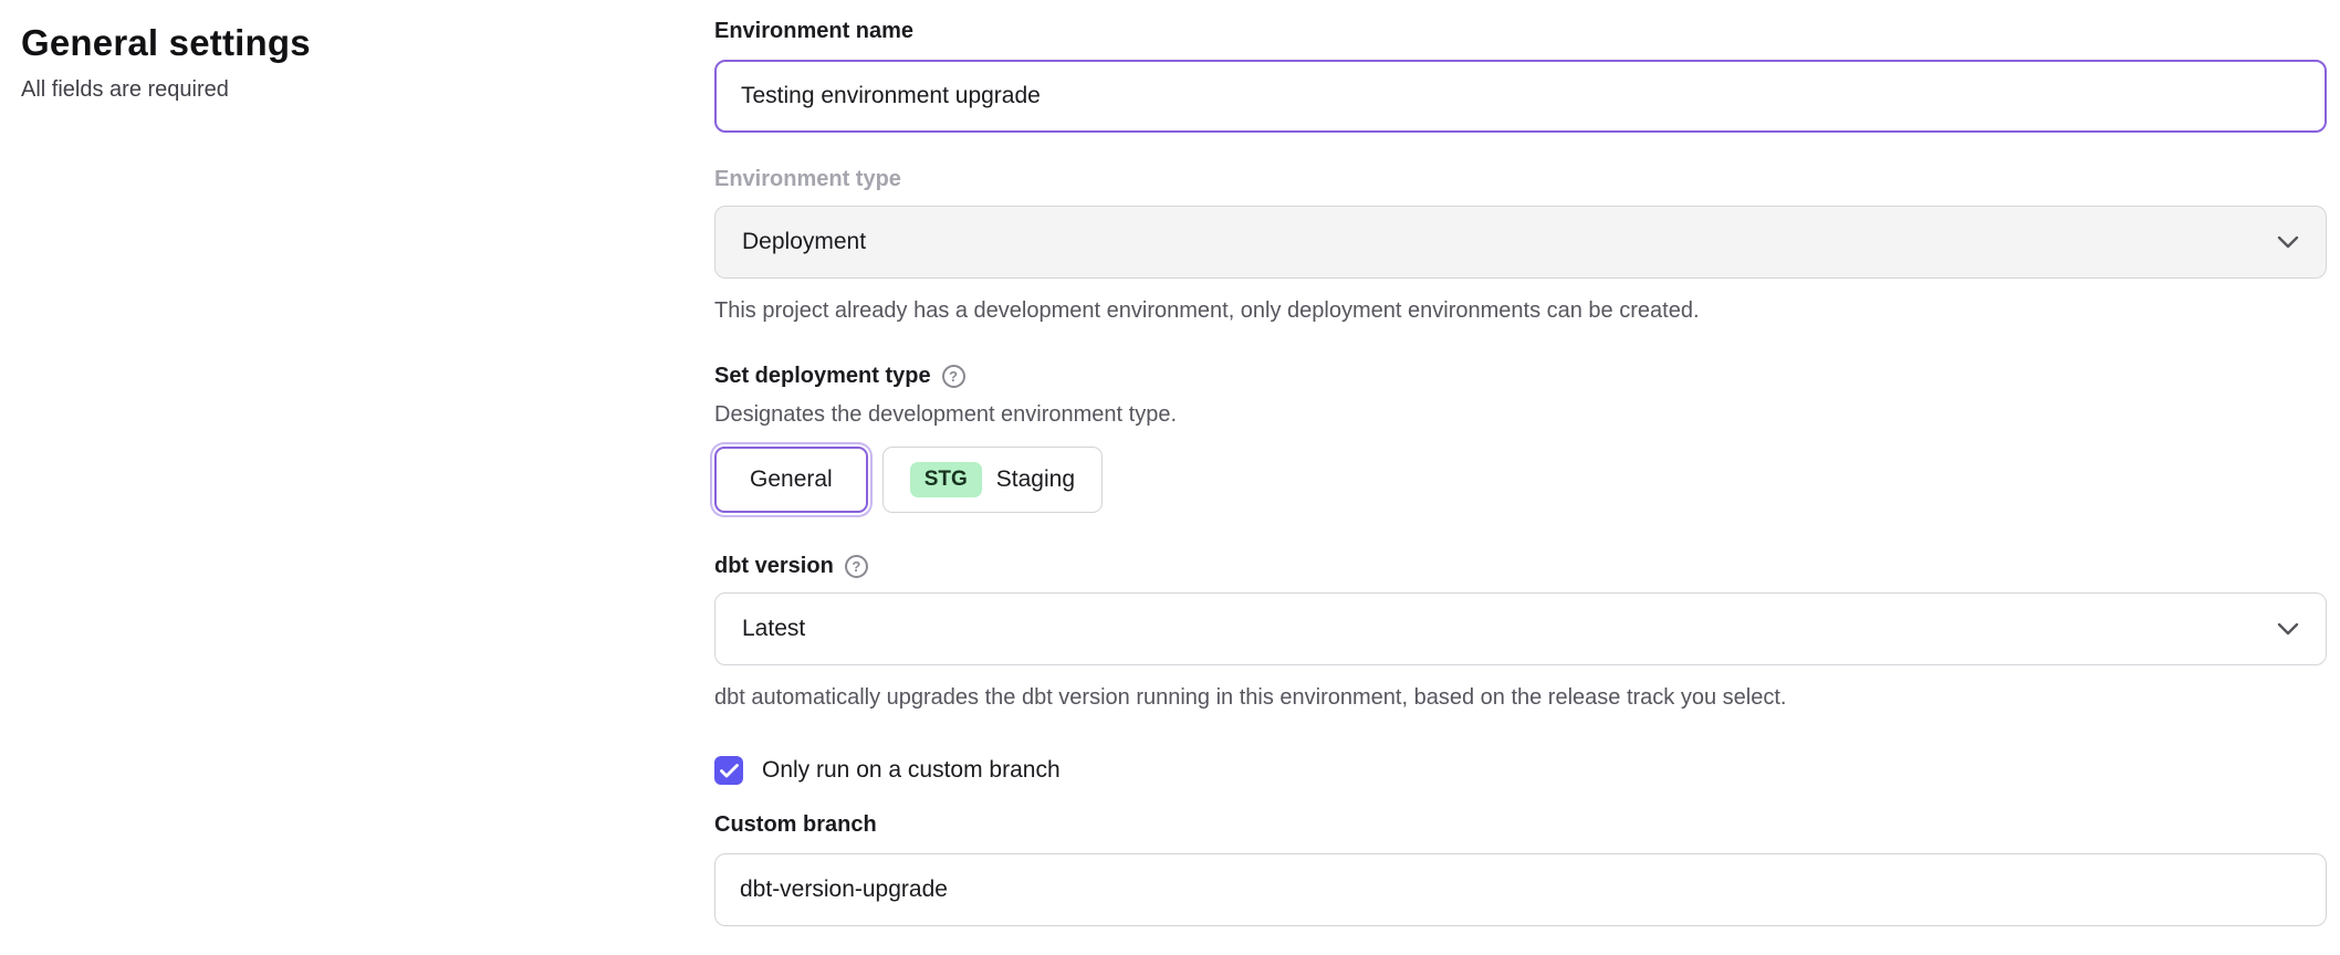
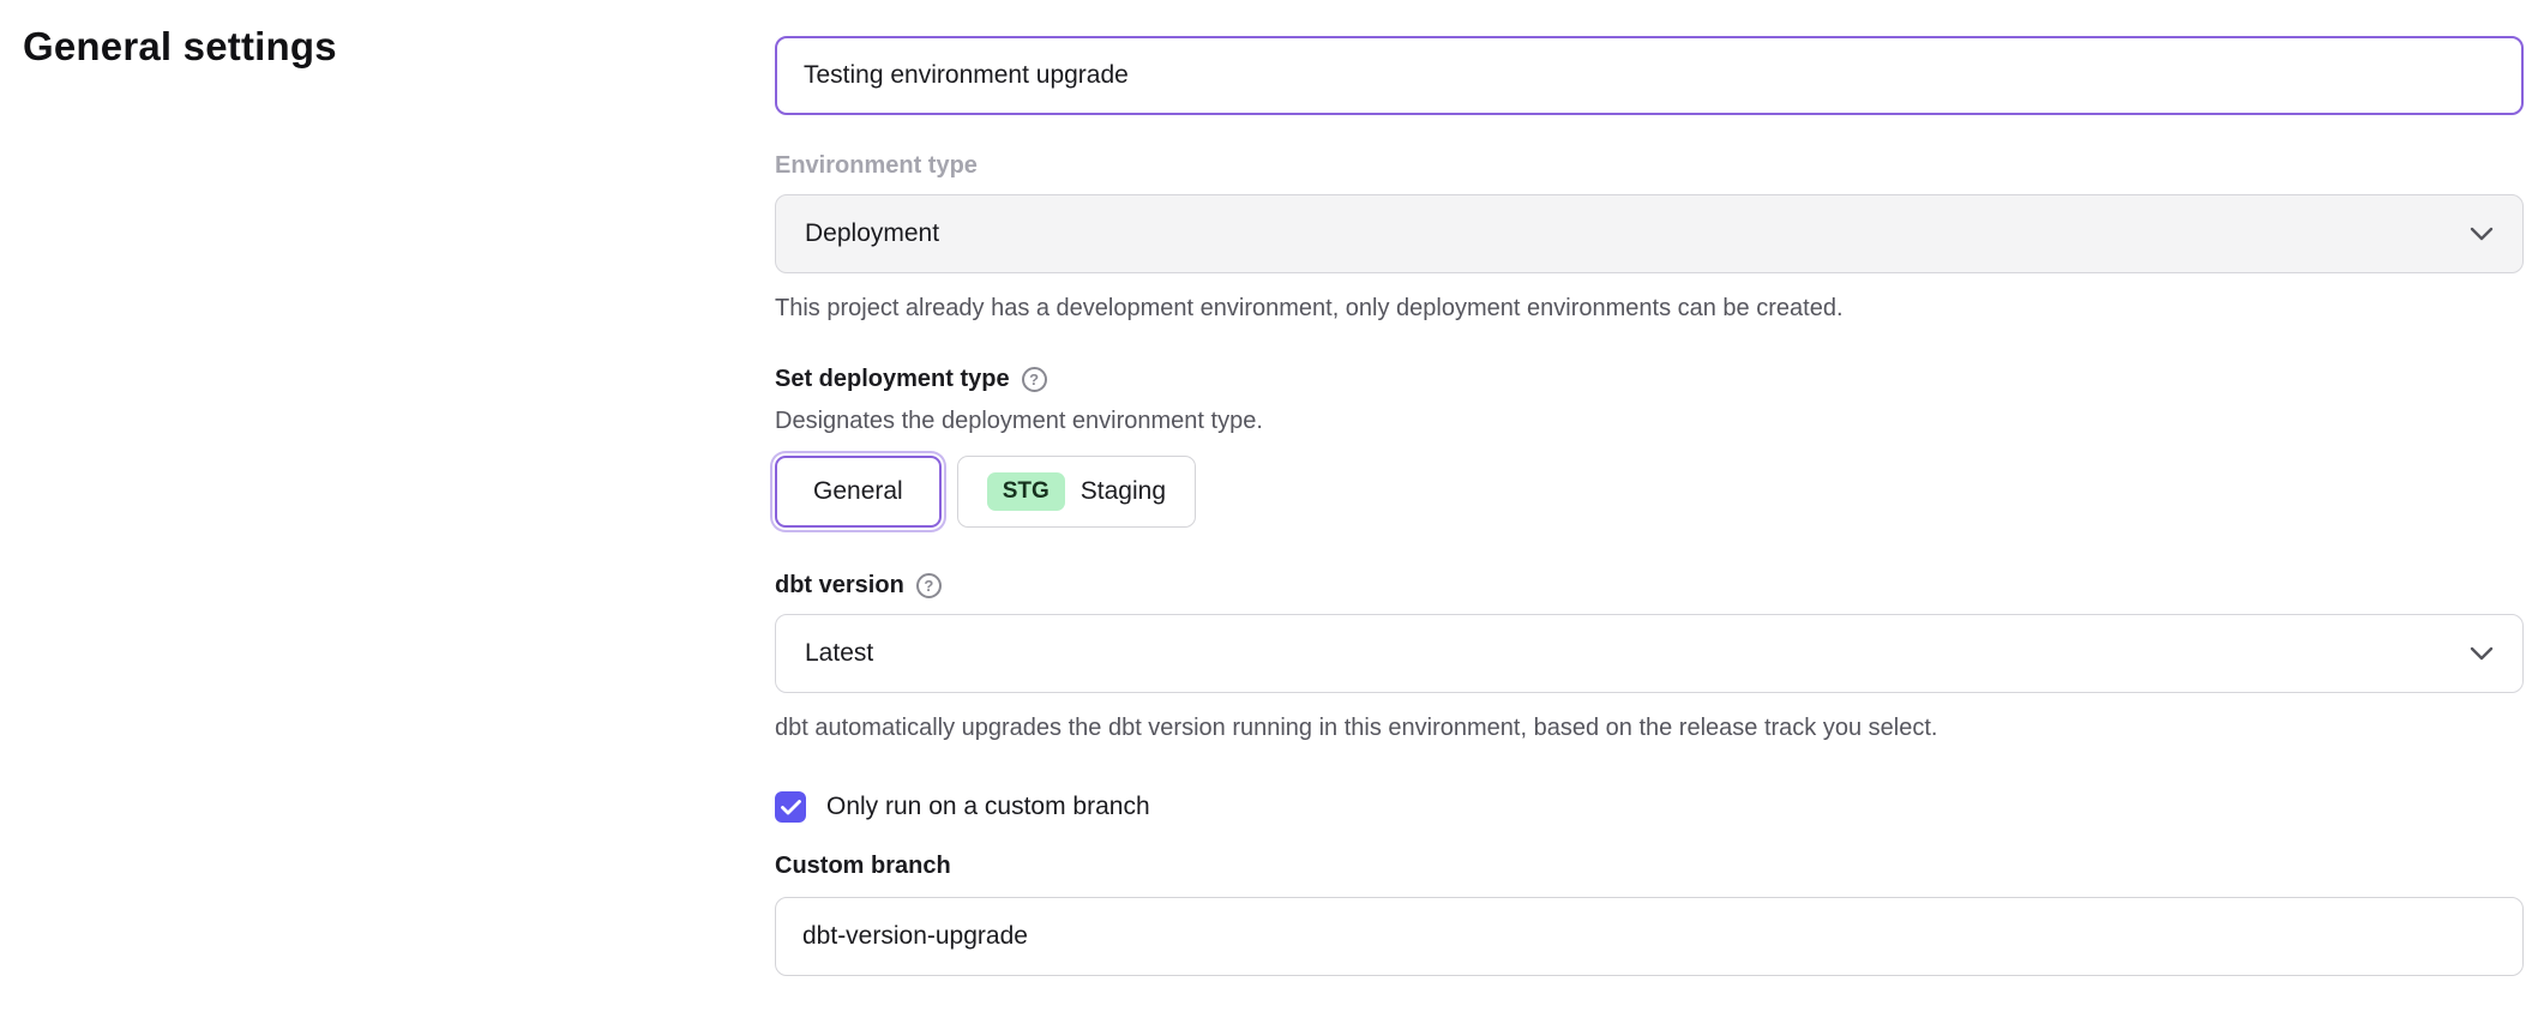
  General settings
- All fields are required
- Environment name
  Testing environment upgrade
  Environment type
  Deployment
  This project already has a development environment, only deployment environments can be created.
  Set deployment type
  ?
- Designates the development environment type.
+ Designates the deployment environment type.
  General
  STG
  Staging
  dbt version
  ?
  Latest
  dbt automatically upgrades the dbt version running in this environment, based on the release track you select.
  Only run on a custom branch
  Custom branch
  dbt-version-upgrade
